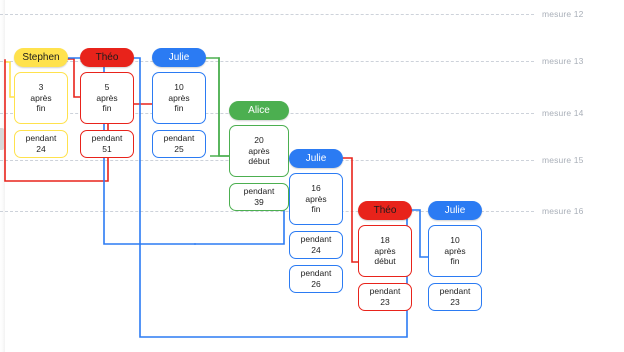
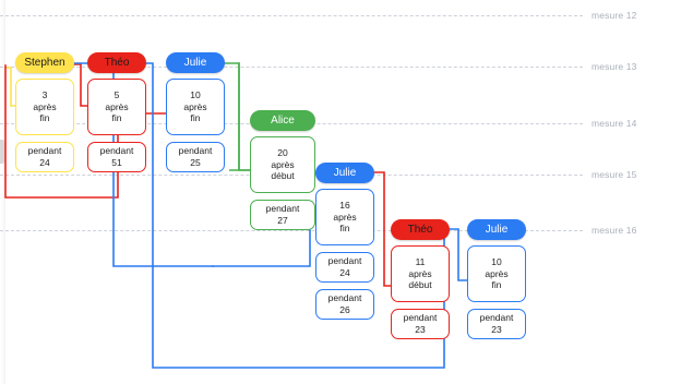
  mesure 12
  mesure 13
  mesure 14
  mesure 15
  mesure 16
  Stephen
  3
  après
  fin
  pendant
  24
  Théo
  5
  après
  fin
  pendant
  51
  Julie
  10
  après
  fin
  pendant
  25
  Alice
  20
  après
  début
  pendant
- 39
+ 27
  Julie
  16
  après
  fin
  pendant
  24
  pendant
  26
  Théo
- 18
+ 11
  après
  début
  pendant
  23
  Julie
  10
  après
  fin
  pendant
  23
